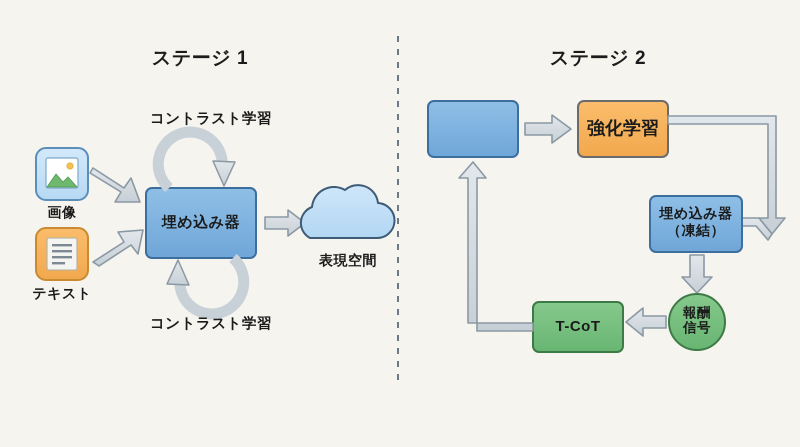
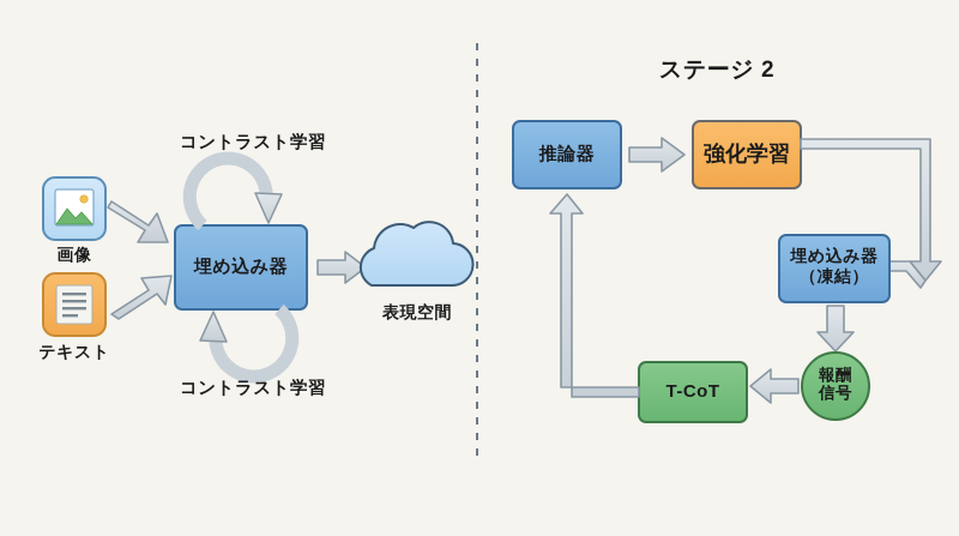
- ステージ 1
  コントラスト学習
  コントラスト学習
  画像
  テキスト
  埋め込み器
  表現空間
  ステージ 2
+ 推論器
  強化学習
  埋め込み器
  （凍結）
  報酬
  信号
  T-CoT
